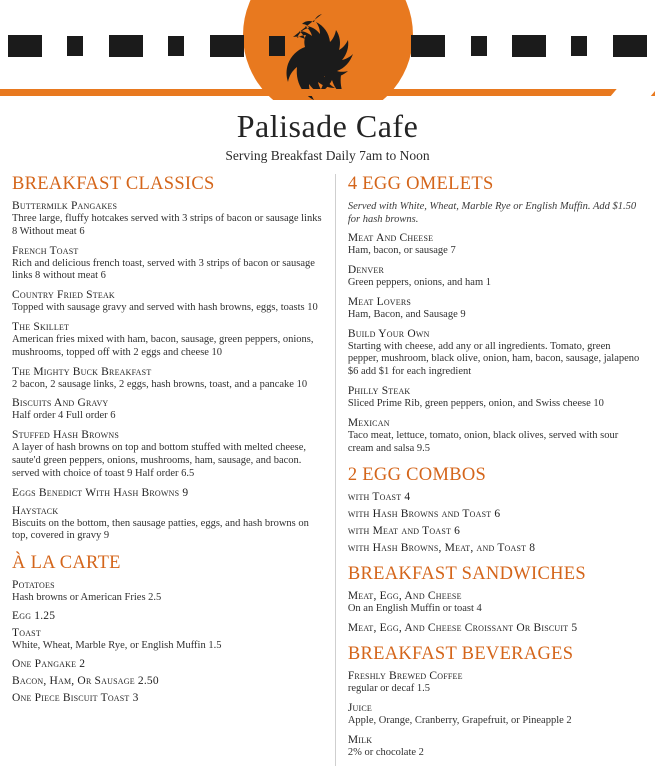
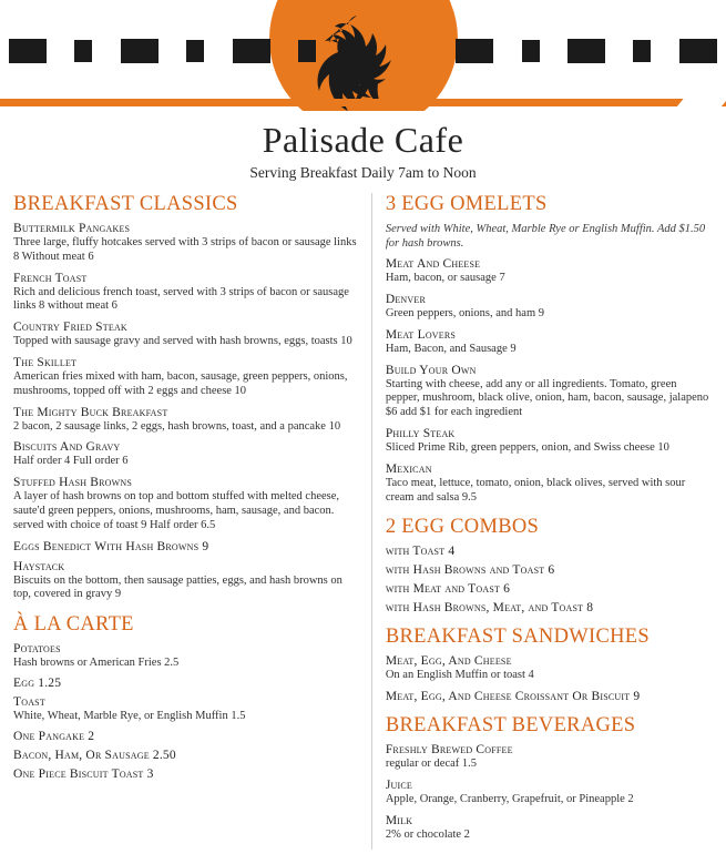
  Palisade Cafe
  Serving Breakfast Daily 7am to Noon
  BREAKFAST CLASSICS
  Buttermilk Pangakes
  Three large, fluffy hotcakes served with 3 strips of bacon or sausage links 8 Without meat 6
  French Toast
  Rich and delicious french toast, served with 3 strips of bacon or sausage links 8 without meat 6
  Country Fried Steak
  Topped with sausage gravy and served with hash browns, eggs, toasts 10
  The Skillet
  American fries mixed with ham, bacon, sausage, green peppers, onions, mushrooms, topped off with 2 eggs and cheese 10
  The Mighty Buck Breakfast
  2 bacon, 2 sausage links, 2 eggs, hash browns, toast, and a pancake 10
  Biscuits And Gravy
  Half order 4 Full order 6
  Stuffed Hash Browns
  A layer of hash browns on top and bottom stuffed with melted cheese, saute'd green peppers, onions, mushrooms, ham, sausage, and bacon. served with choice of toast 9 Half order 6.5
  Eggs Benedict With Hash Browns 9
  Haystack
  Biscuits on the bottom, then sausage patties, eggs, and hash browns on top, covered in gravy 9
  À LA CARTE
  Potatoes
  Hash browns or American Fries 2.5
  Egg 1.25
  Toast
  White, Wheat, Marble Rye, or English Muffin 1.5
  One Pangake 2
  Bacon, Ham, Or Sausage 2.50
  One Piece Biscuit Toast 3
- 4 EGG OMELETS
+ 3 EGG OMELETS
  Served with White, Wheat, Marble Rye or English Muffin. Add $1.50 for hash browns.
  Meat And Cheese
  Ham, bacon, or sausage 7
  Denver
- Green peppers, onions, and ham 1
+ Green peppers, onions, and ham 9
  Meat Lovers
  Ham, Bacon, and Sausage 9
  Build Your Own
  Starting with cheese, add any or all ingredients. Tomato, green pepper, mushroom, black olive, onion, ham, bacon, sausage, jalapeno $6 add $1 for each ingredient
  Philly Steak
  Sliced Prime Rib, green peppers, onion, and Swiss cheese 10
  Mexican
  Taco meat, lettuce, tomato, onion, black olives, served with sour cream and salsa 9.5
  2 EGG COMBOS
  with Toast 4
  with Hash Browns and Toast 6
  with Meat and Toast 6
  with Hash Browns, Meat, and Toast 8
  BREAKFAST SANDWICHES
  Meat, Egg, And Cheese
  On an English Muffin or toast 4
- Meat, Egg, And Cheese Croissant Or Biscuit 5
+ Meat, Egg, And Cheese Croissant Or Biscuit 9
  BREAKFAST BEVERAGES
  Freshly Brewed Coffee
  regular or decaf 1.5
  Juice
  Apple, Orange, Cranberry, Grapefruit, or Pineapple 2
  Milk
  2% or chocolate 2
